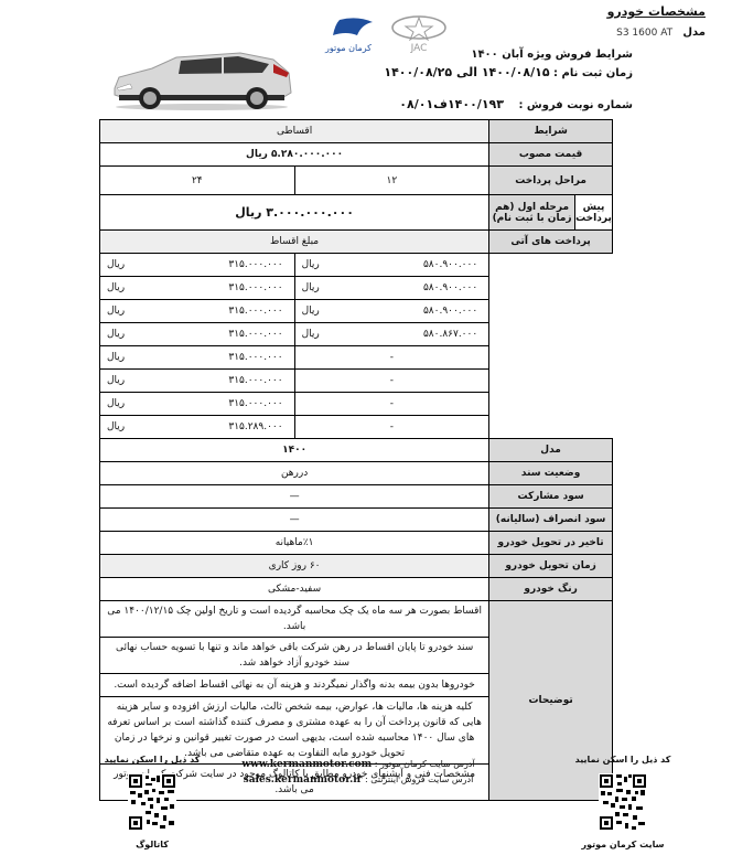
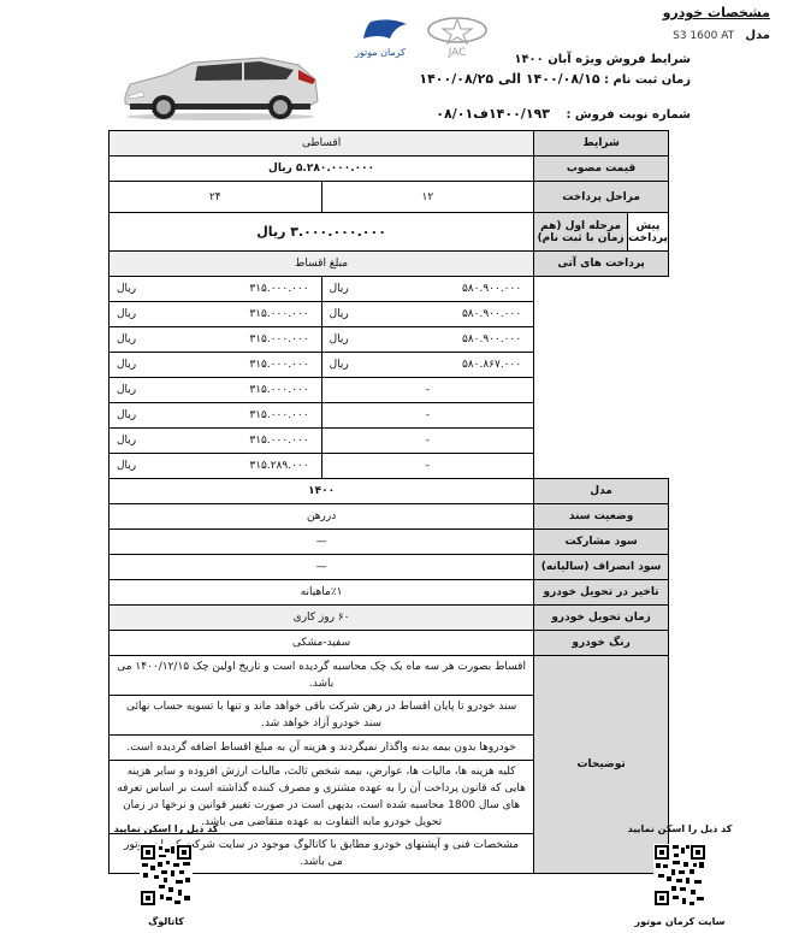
  کرمان موتور
  JAC
  مشخصات خودرو
  مدل S3 1600 AT
  شرایط فروش ویژه آبان ۱۴۰۰
  زمان ثبت نام : ۱۴۰۰/۰۸/۱۵ الی ۱۴۰۰/۰۸/۲۵
  شماره نوبت فروش : ۱۴۰۰/۱۹۳ف۰۸/۰۱
  اقساطی	شرایط
  ۵.۲۸۰.۰۰۰.۰۰۰ ریال	قیمت مصوب
  ۲۴	۱۲	مراحل پرداخت
  ۳.۰۰۰.۰۰۰.۰۰۰ ریال	مرحله اول (هم زمان با ثبت نام)	پیش پرداخت
  مبلغ اقساط	پرداخت های آتی
  ریال ۳۱۵.۰۰۰.۰۰۰	ریال ۵۸۰.۹۰۰.۰۰۰
  ریال ۳۱۵.۰۰۰.۰۰۰	ریال ۵۸۰.۹۰۰.۰۰۰
  ریال ۳۱۵.۰۰۰.۰۰۰	ریال ۵۸۰.۹۰۰.۰۰۰
  ریال ۳۱۵.۰۰۰.۰۰۰	ریال ۵۸۰.۸۶۷.۰۰۰
  ریال ۳۱۵.۰۰۰.۰۰۰	-
  ریال ۳۱۵.۰۰۰.۰۰۰	-
  ریال ۳۱۵.۰۰۰.۰۰۰	-
  ریال ۳۱۵.۲۸۹.۰۰۰	-
  ۱۴۰۰	مدل
  دررهن	وضعیت سند
  —	سود مشارکت
  —	سود انصراف (سالیانه)
  ٪۱ماهیانه	تاخیر در تحویل خودرو
  ۶۰ روز کاری	زمان تحویل خودرو
  سفید-مشکی	رنگ خودرو
  اقساط بصورت هر سه ماه یک چک محاسبه گردیده است و تاریخ اولین چک ۱۴۰۰/۱۲/۱۵ می باشد.	توضیحات
  سند خودرو تا پایان اقساط در رهن شرکت باقی خواهد ماند و تنها با تسویه حساب نهائی سند خودرو آزاد خواهد شد.
- خودروها بدون بیمه بدنه واگذار نمیگردند و هزینه آن به نهائی اقساط اضافه گردیده است.
+ خودروها بدون بیمه بدنه واگذار نمیگردند و هزینه آن به مبلغ اقساط اضافه گردیده است.
- کلیه هزینه ها، مالیات ها، عوارض، بیمه شخص ثالث، مالیات ارزش افزوده و سایر هزینه هایی که قانون پرداخت آن را به عهده مشتری و مصرف کننده گذاشته است بر اساس تعرفه های سال ۱۴۰۰ محاسبه شده است، بدیهی است در صورت تغییر قوانین و نرخها در زمان تحویل خودرو مابه التفاوت به عهده متقاضی می باشد.
+ کلیه هزینه ها، مالیات ها، عوارض، بیمه شخص ثالث، مالیات ارزش افزوده و سایر هزینه هایی که قانون پرداخت آن را به عهده مشتری و مصرف کننده گذاشته است بر اساس تعرفه های سال 1800 محاسبه شده است، بدیهی است در صورت تغییر قوانین و نرخها در زمان تحویل خودرو مابه التفاوت به عهده متقاضی می باشد.
  مشخصات فنی و آپشنهای خودرو مطابق با کاتالوگ موجود در سایت شرکتور می باشد.
  کد ذیل را اسکن نمایید
  کاتالوگ
- آدرس سایت کرمان موتور : www.kermanmotor.com
- آدرس سایت فروش اینترنتی : sales.kermanmotor.ir
  کد ذیل را اسکن نمایید
  سایت کرمان موتور
